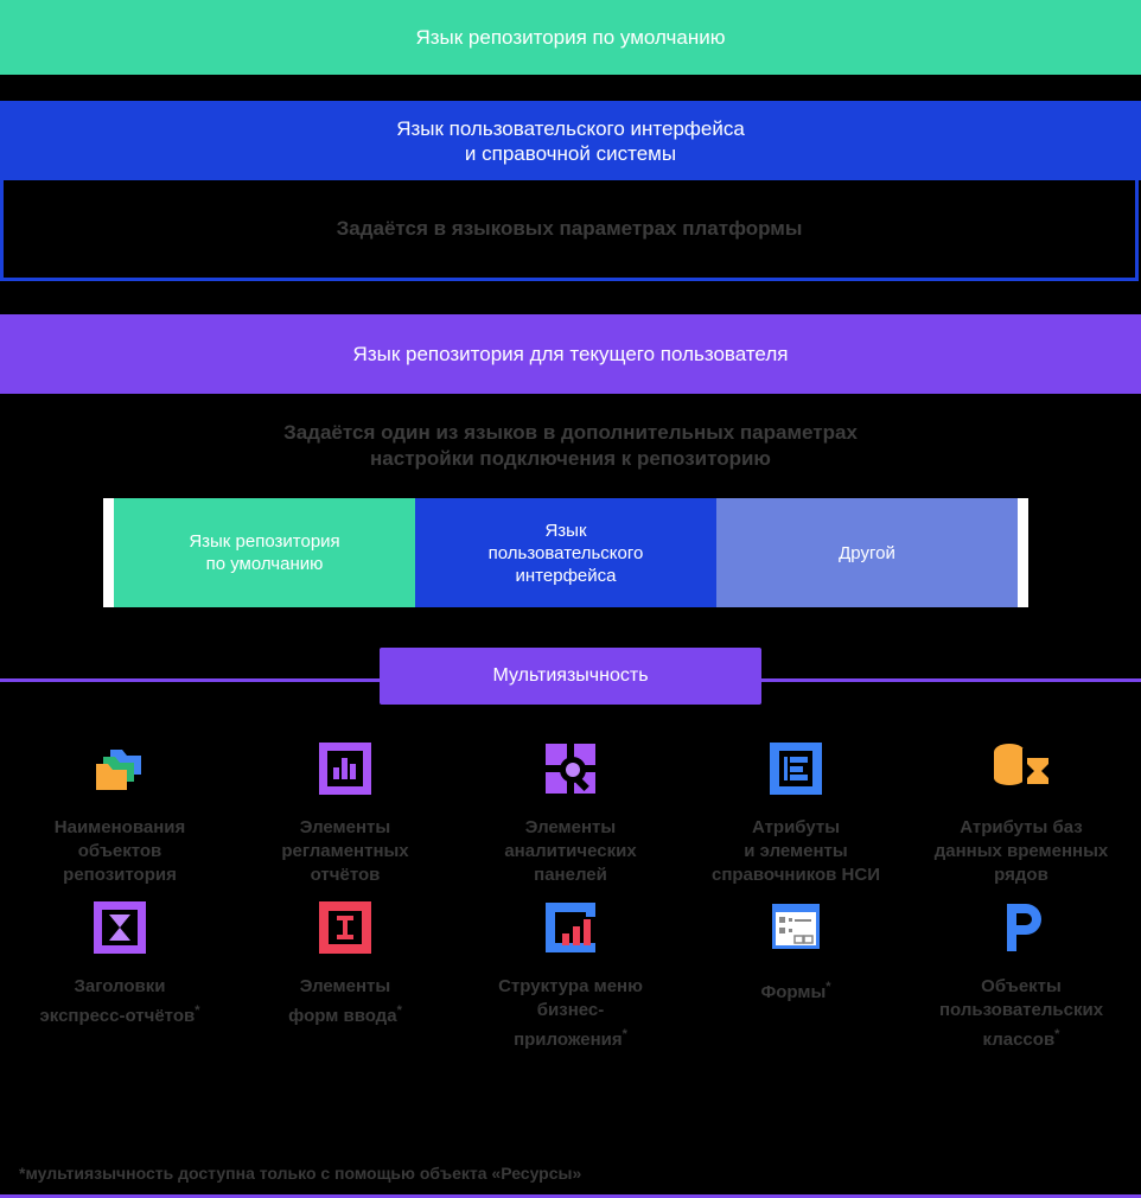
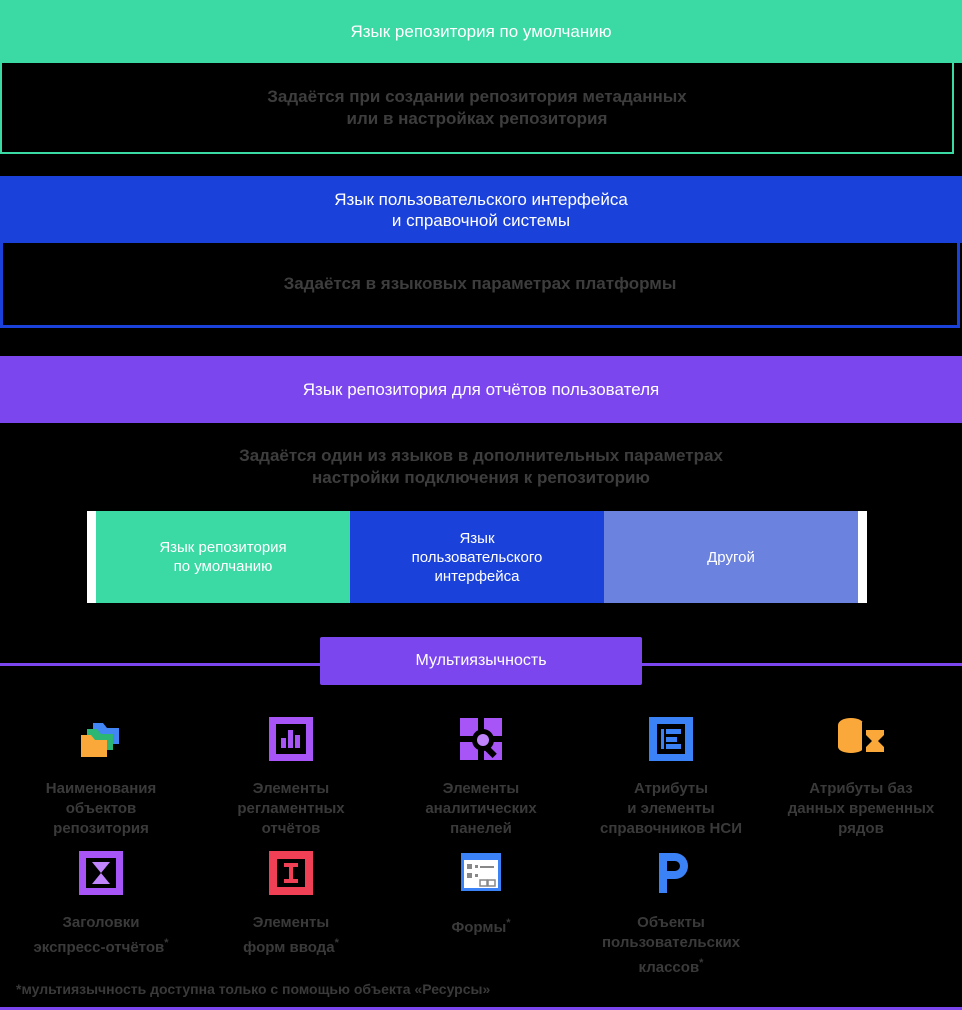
  Язык репозитория по умолчанию
+ Задаётся при создании репозитория метаданных
+ или в настройках репозитория
  Язык пользовательского интерфейса
  и справочной системы
  Задаётся в языковых параметрах платформы
- Язык репозитория для текущего пользователя
+ Язык репозитория для отчётов пользователя
  Задаётся один из языков в дополнительных параметрах
  настройки подключения к репозиторию
  Язык репозитория
  по умолчанию
  Язык
  пользовательского
  интерфейса
  Другой
  Мультиязычность
  Наименования
  объектов
  репозитория
  Элементы
  регламентных
  отчётов
  Элементы
  аналитических
  панелей
  Атрибуты
  и элементы
  справочников НСИ
  Атрибуты баз
  данных временных
  рядов
  Заголовки
  экспресс-отчётов*
  Элементы
  форм ввода*
- Структура меню
- бизнес-
- приложения*
  Формы*
  Объекты
  пользовательских
  классов*
  *мультиязычность доступна только с помощью объекта «Ресурсы»
